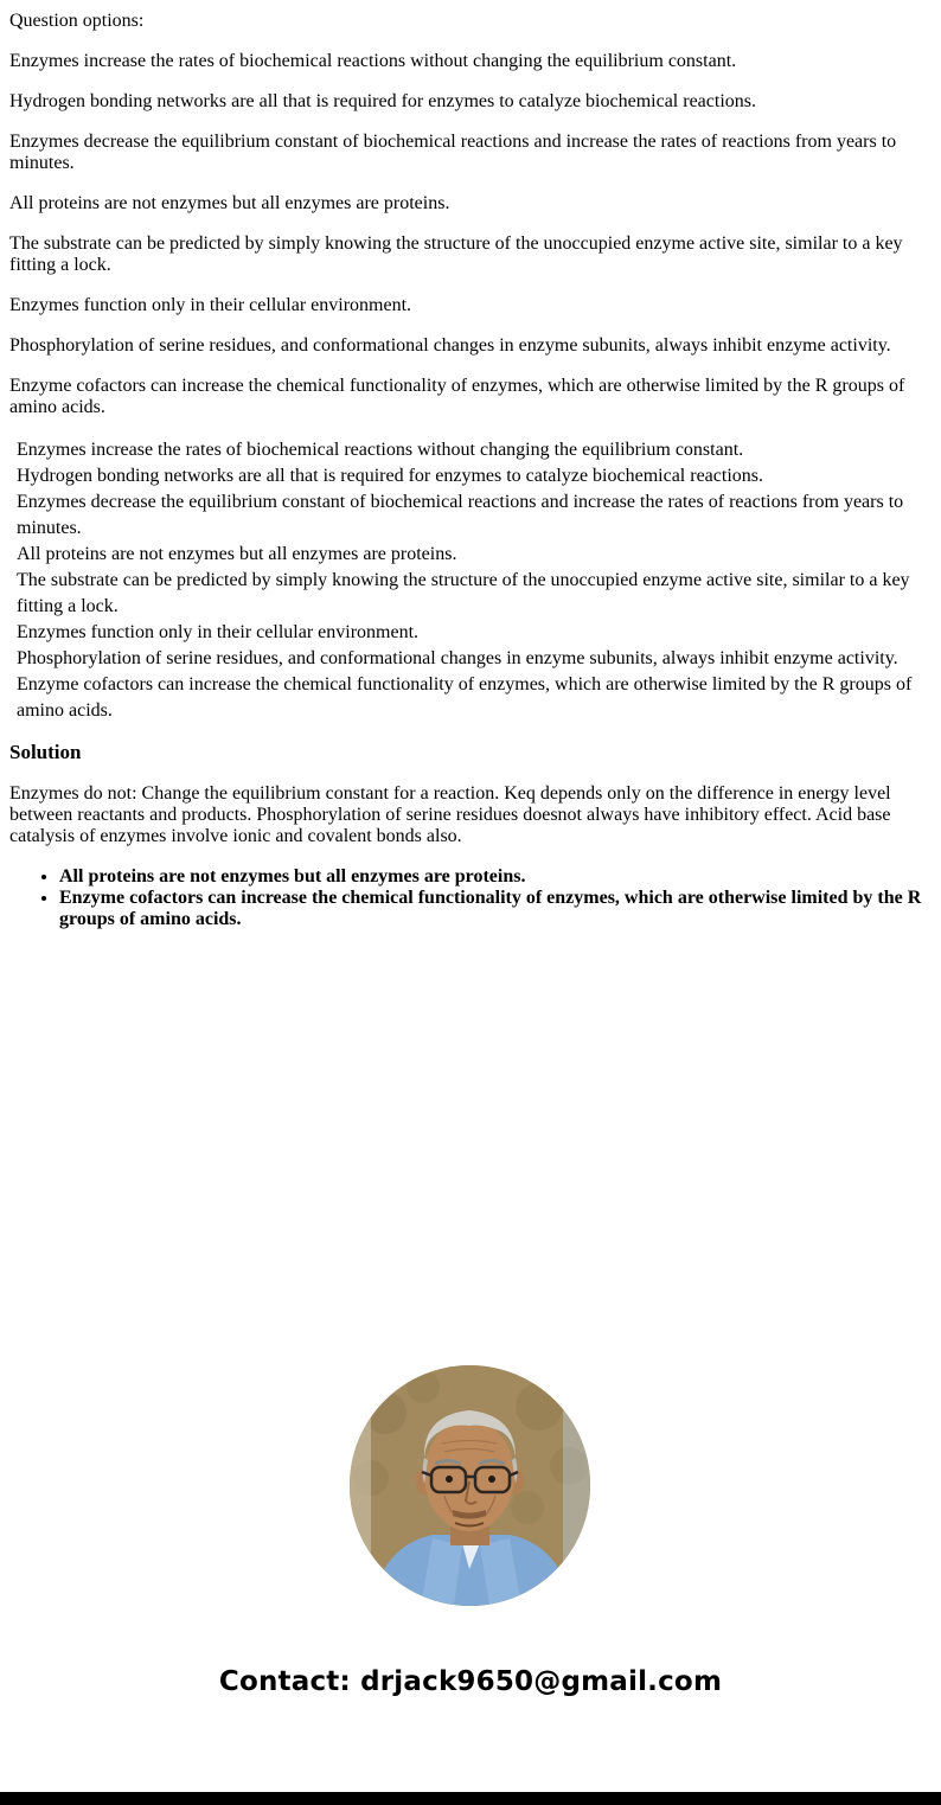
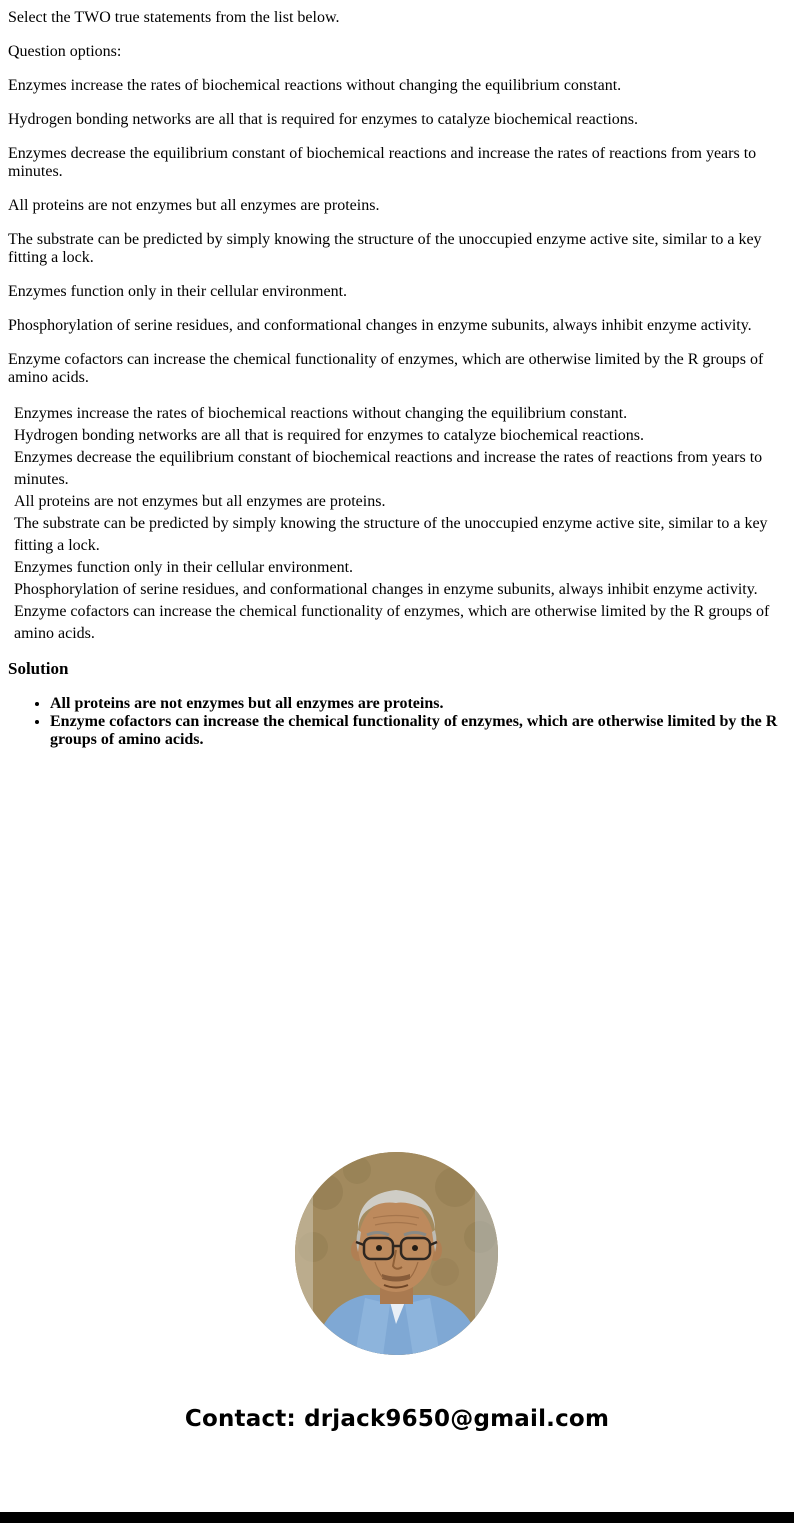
+ Select the TWO true statements from the list below.
  Question options:
  Enzymes increase the rates of biochemical reactions without changing the equilibrium constant.
  Hydrogen bonding networks are all that is required for enzymes to catalyze biochemical reactions.
  Enzymes decrease the equilibrium constant of biochemical reactions and increase the rates of reactions from years to minutes.
  All proteins are not enzymes but all enzymes are proteins.
  The substrate can be predicted by simply knowing the structure of the unoccupied enzyme active site, similar to a key fitting a lock.
  Enzymes function only in their cellular environment.
  Phosphorylation of serine residues, and conformational changes in enzyme subunits, always inhibit enzyme activity.
  Enzyme cofactors can increase the chemical functionality of enzymes, which are otherwise limited by the R groups of amino acids.
  Enzymes increase the rates of biochemical reactions without changing the equilibrium constant.
  Hydrogen bonding networks are all that is required for enzymes to catalyze biochemical reactions.
  Enzymes decrease the equilibrium constant of biochemical reactions and increase the rates of reactions from years to minutes.
  All proteins are not enzymes but all enzymes are proteins.
  The substrate can be predicted by simply knowing the structure of the unoccupied enzyme active site, similar to a key fitting a lock.
  Enzymes function only in their cellular environment.
  Phosphorylation of serine residues, and conformational changes in enzyme subunits, always inhibit enzyme activity.
  Enzyme cofactors can increase the chemical functionality of enzymes, which are otherwise limited by the R groups of amino acids.
  Solution
- Enzymes do not: Change the equilibrium constant for a reaction. Keq depends only on the difference in energy level between reactants and products. Phosphorylation of serine residues doesnot always have inhibitory effect. Acid base catalysis of enzymes involve ionic and covalent bonds also.
  All proteins are not enzymes but all enzymes are proteins.
  Enzyme cofactors can increase the chemical functionality of enzymes, which are otherwise limited by the R groups of amino acids.
  Contact: drjack9650@gmail.com
